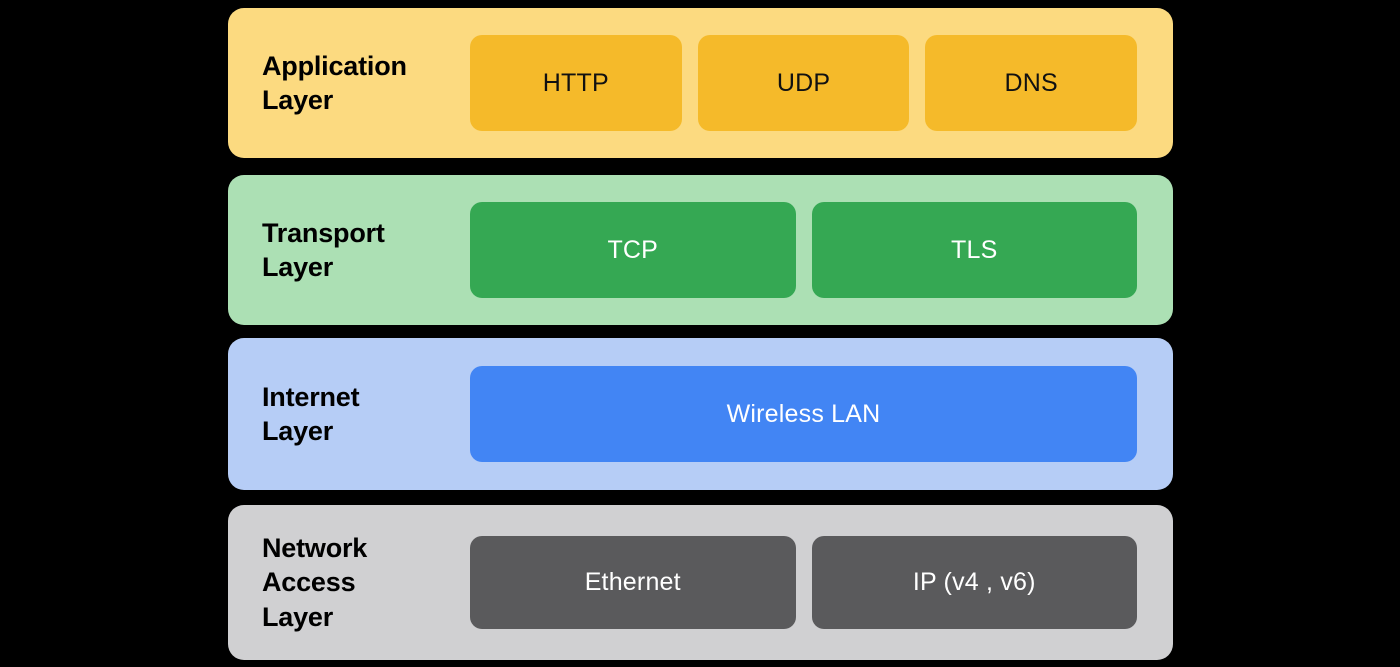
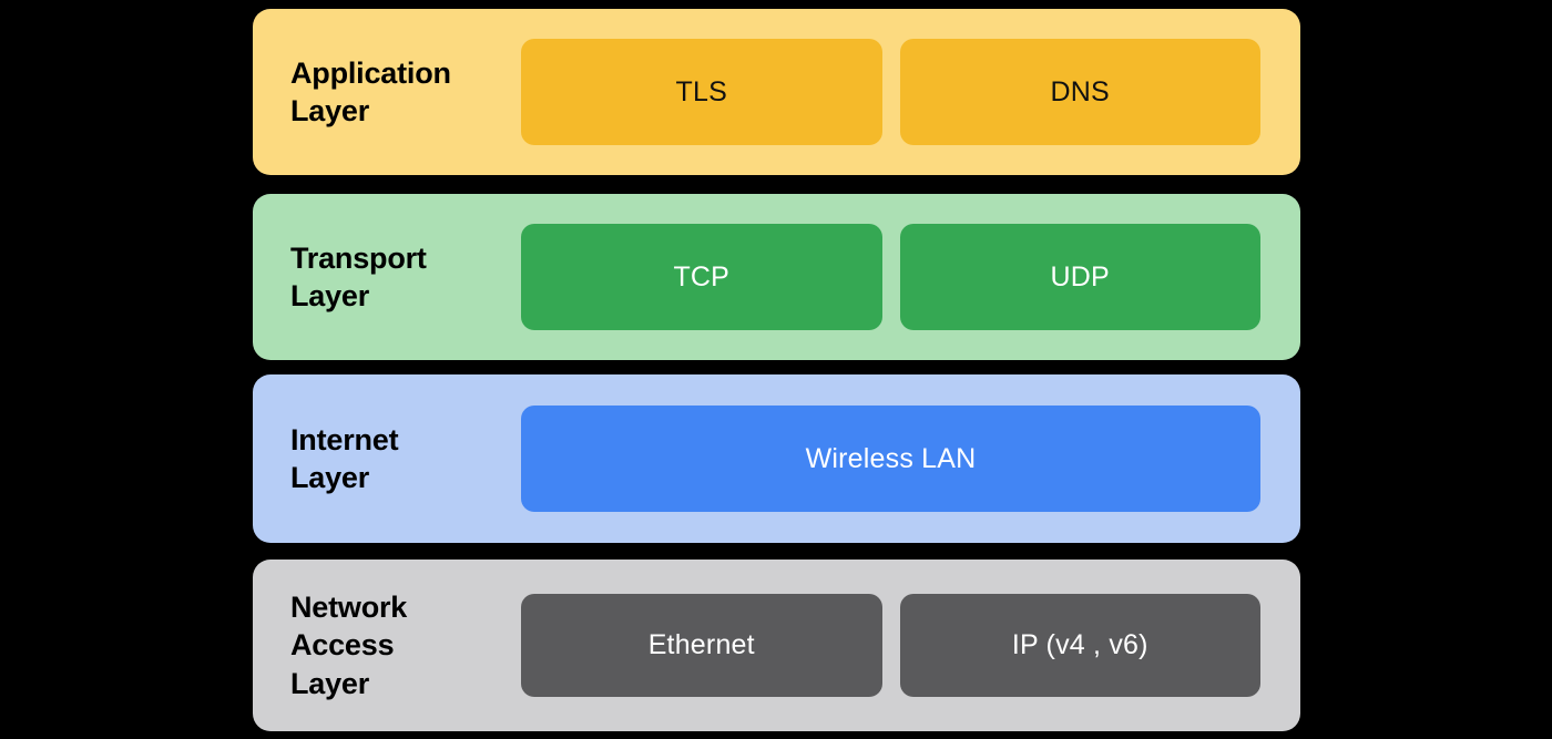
  Application
  Layer
- HTTP
- UDP
+ TLS
  DNS
  Transport
  Layer
  TCP
- TLS
+ UDP
  Internet
  Layer
  Wireless LAN
  Network
  Access
  Layer
  Ethernet
  IP (v4 , v6)
